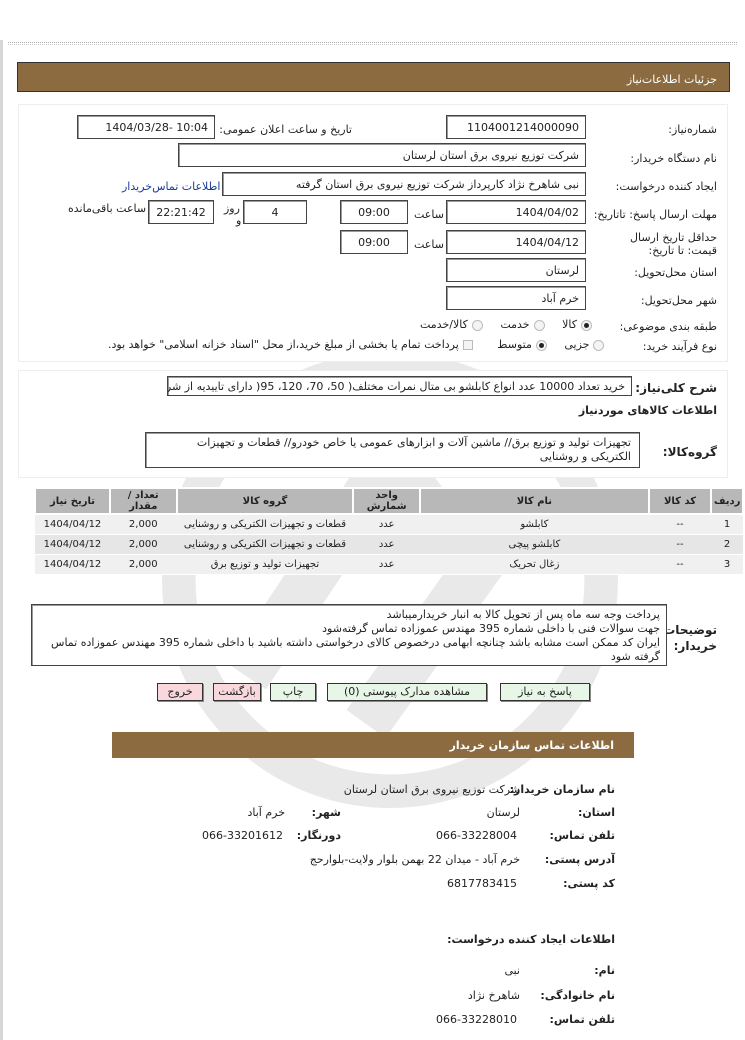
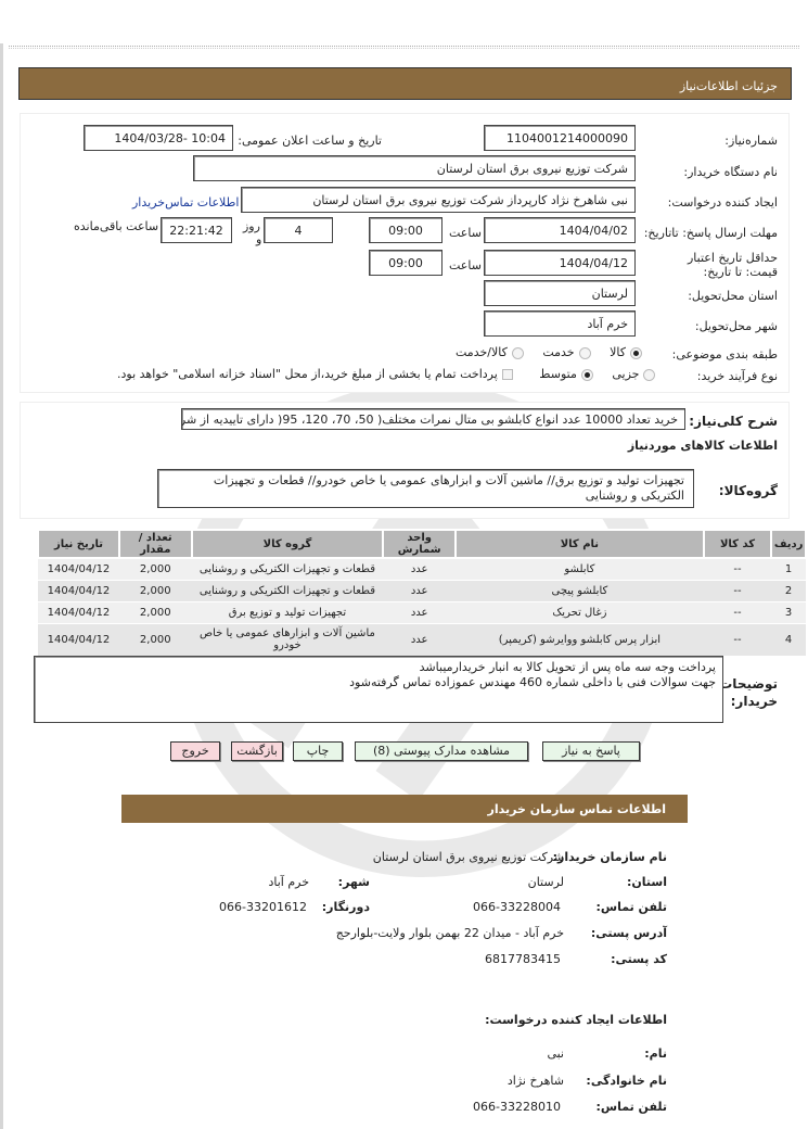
  جزئیات اطلاعات‌نیاز
  شماره‌نیاز:
  1104001214000090
  تاریخ و ساعت اعلان عمومی:
  1404/03/28- 10:04
  نام دستگاه خریدار:
  شرکت توزیع نیروی برق استان لرستان
  ایجاد کننده درخواست:
- نبی شاهرخ نژاد کارپرداز شرکت توزیع نیروی برق استان گرفته
+ نبی شاهرخ نژاد کارپرداز شرکت توزیع نیروی برق استان لرستان
  اطلاعات تماس‌خریدار
  مهلت ارسال پاسخ: تاتاریخ:
  1404/04/02
  ساعت
  09:00
  4
  روز
  و
  22:21:42
  ساعت باقی‌مانده
- حداقل تاریخ ارسال قیمت: تا تاریخ:
+ حداقل تاریخ اعتبار قیمت: تا تاریخ:
  1404/04/12
  ساعت
  09:00
  استان محل‌تحویل:
  لرستان
  شهر محل‌تحویل:
  خرم آباد
  طبقه بندی موضوعی:
  کالا خدمت کالا/خدمت
  نوع فرآیند خرید:
  جزیی متوسط پرداخت تمام یا بخشی از مبلغ خرید،از محل "اسناد خزانه اسلامی" خواهد بود.
  شرح کلی‌نیاز:
  خرید تعداد 10000 عدد انواع کابلشو بی متال نمرات مختلف( 50، 70، 120، 95( دارای تاییدیه از شر
  اطلاعات کالاهای موردنیاز
  گروهکالا:
  تجهیزات تولید و توزیع برق// ماشین آلات و ابزارهای عمومی یا خاص خودرو// قطعات و تجهیزات الکتریکی و روشنایی
  ردیف	کد کالا	نام کالا	واحد شمارش	گروه کالا	تعداد / مقدار	تاریخ نیاز
  1	--	کابلشو	عدد	قطعات و تجهیزات الکتریکی و روشنایی	2,000	1404/04/12
  2	--	کابلشو پیچی	عدد	قطعات و تجهیزات الکتریکی و روشنایی	2,000	1404/04/12
  3	--	زغال تحریک	عدد	تجهیزات تولید و توزیع برق	2,000	1404/04/12
+ 4	--	ابزار پرس کابلشو ووایرشو (کریمپر)	عدد	ماشین آلات و ابزارهای عمومی یا خاص خودرو	2,000	1404/04/12
  توضیحات خریدار:
  پرداخت وجه سه ماه پس از تحویل کالا به انبار خریدارمیباشد
- جهت سوالات فنی با داخلی شماره 395 مهندس عموزاده تماس گرفته‌شود
+ جهت سوالات فنی با داخلی شماره 460 مهندس عموزاده تماس گرفته‌شود
- ایران کد ممکن است مشابه باشد چنانچه ابهامی درخصوص کالای درخواستی داشته باشید با داخلی شماره 395 مهندس عموزاده تماس گرفته شود
  پاسخ به نیاز
- مشاهده مدارک پیوستی (0)
+ مشاهده مدارک پیوستی (8)
  چاپ
  بازگشت
  خروج
  اطلاعات تماس سازمان خریدار
  نام سازمان خریدار:
  شرکت توزیع نیروی برق استان لرستان
  استان:
  لرستان
  شهر:
  خرم آباد
  تلفن تماس:
  066-33228004
  دورنگار:
  066-33201612
  آدرس پستی:
  خرم آباد - میدان 22 بهمن بلوار ولایت-بلوارحج
  کد پستی:
  6817783415
  اطلاعات ایجاد کننده درخواست:
  نام:
  نبی
  نام خانوادگی:
  شاهرخ نژاد
  تلفن تماس:
  066-33228010
